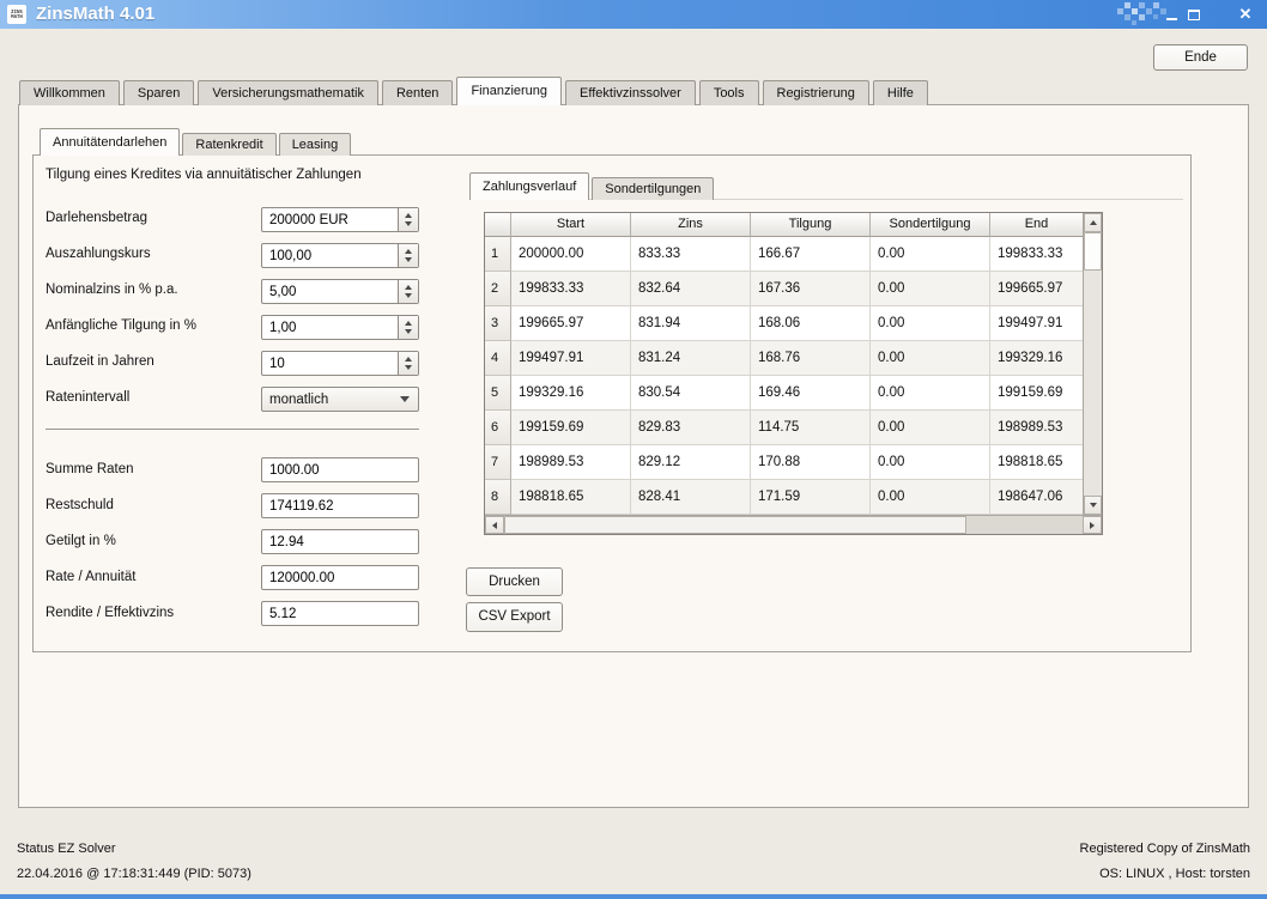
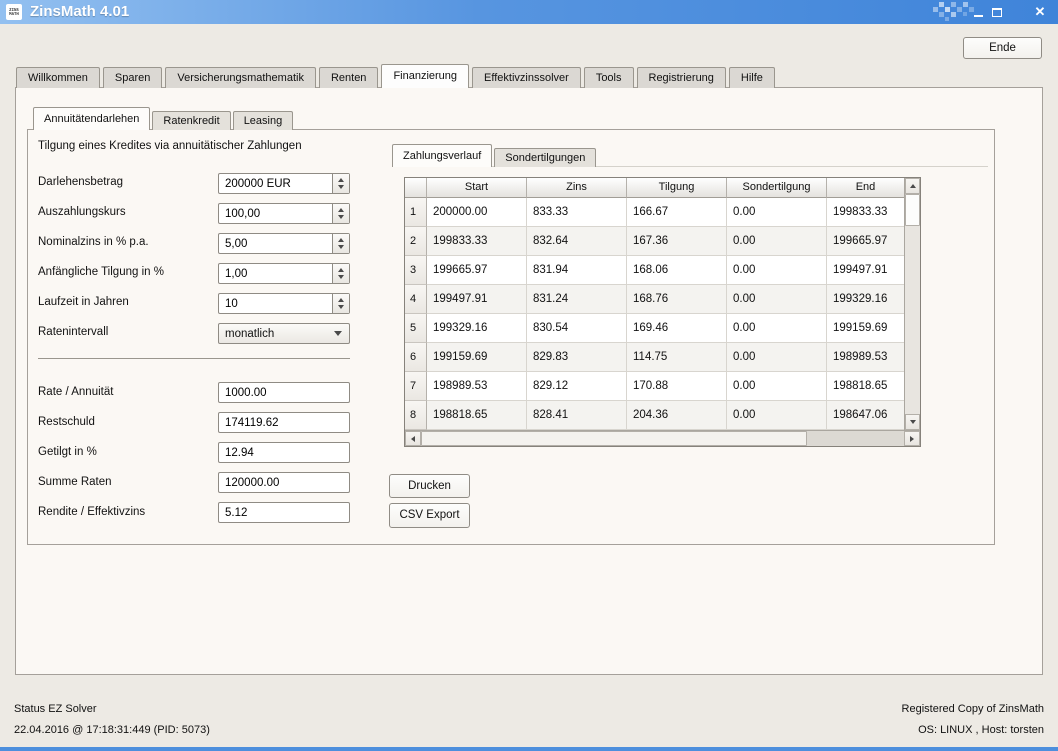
  ZinsMath 4.01
  ✕
  Ende
  Willkommen
  Sparen
  Versicherungsmathematik
  Renten
  Finanzierung
  Effektivzinssolver
  Tools
  Registrierung
  Hilfe
  Annuitätendarlehen
  Ratenkredit
  Leasing
  Tilgung eines Kredites via annuitätischer Zahlungen
  Darlehensbetrag
  200000 EUR
  Auszahlungskurs
  100,00
  Nominalzins in % p.a.
  5,00
  Anfängliche Tilgung in %
  1,00
  Laufzeit in Jahren
  10
  Ratenintervall
  monatlich
- Summe Raten
+ Rate / Annuität
  1000.00
  Restschuld
  174119.62
  Getilgt in %
  12.94
- Rate / Annuität
+ Summe Raten
  120000.00
  Rendite / Effektivzins
  5.12
  Zahlungsverlauf
  Sondertilgungen
  Start
  Zins
  Tilgung
  Sondertilgung
  End
  1
  200000.00
  833.33
  166.67
  0.00
  199833.33
  2
  199833.33
  832.64
  167.36
  0.00
  199665.97
  3
  199665.97
  831.94
  168.06
  0.00
  199497.91
  4
  199497.91
  831.24
  168.76
  0.00
  199329.16
  5
  199329.16
  830.54
  169.46
  0.00
  199159.69
  6
  199159.69
  829.83
  114.75
  0.00
  198989.53
  7
  198989.53
  829.12
  170.88
  0.00
  198818.65
  8
  198818.65
  828.41
- 171.59
+ 204.36
  0.00
  198647.06
  Drucken
  CSV Export
  Status EZ Solver
  22.04.2016 @ 17:18:31:449 (PID: 5073)
  Registered Copy of ZinsMath
  OS: LINUX , Host: torsten
